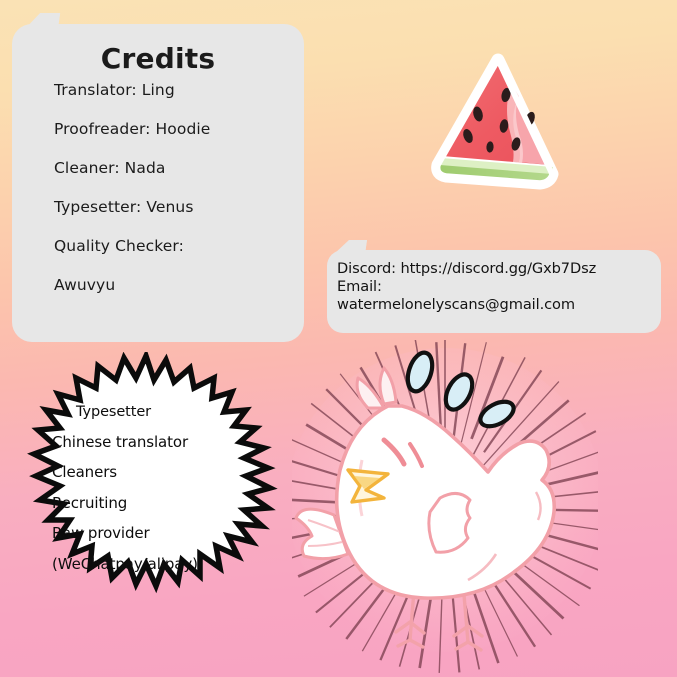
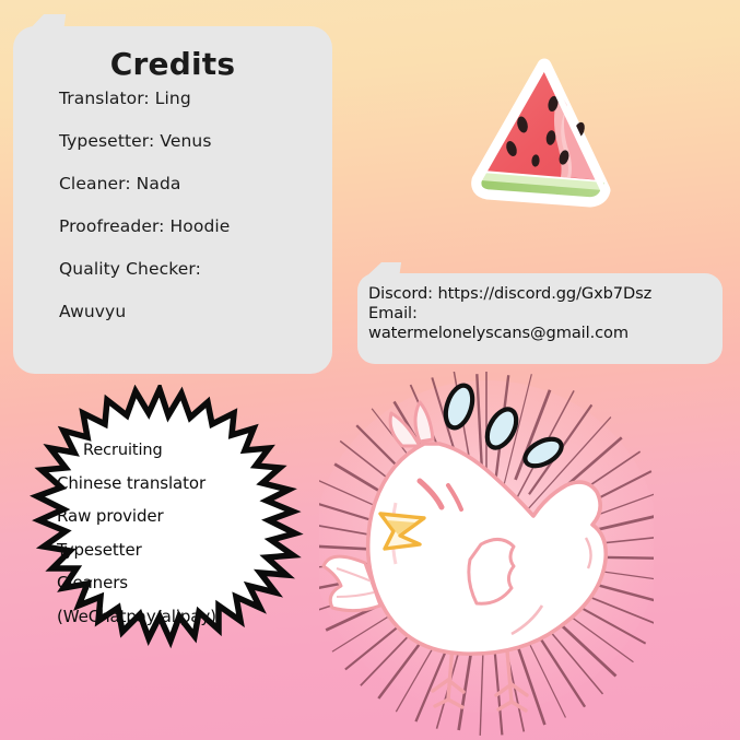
  Credits
  Translator: Ling
- Proofreader: Hoodie
+ Typesetter: Venus
  Cleaner: Nada
- Typesetter: Venus
+ Proofreader: Hoodie
  Quality Checker:
  Awuvyu
  Discord: https://discord.gg/Gxb7Dsz
  Email:
  watermelonelyscans@gmail.com
- Typesetter
+ Recruiting
  Chinese translator
- Cleaners
+ Raw provider
- Recruiting
+ Typesetter
- Raw provider
+ Cleaners
  (WeChatpay/alipay)
